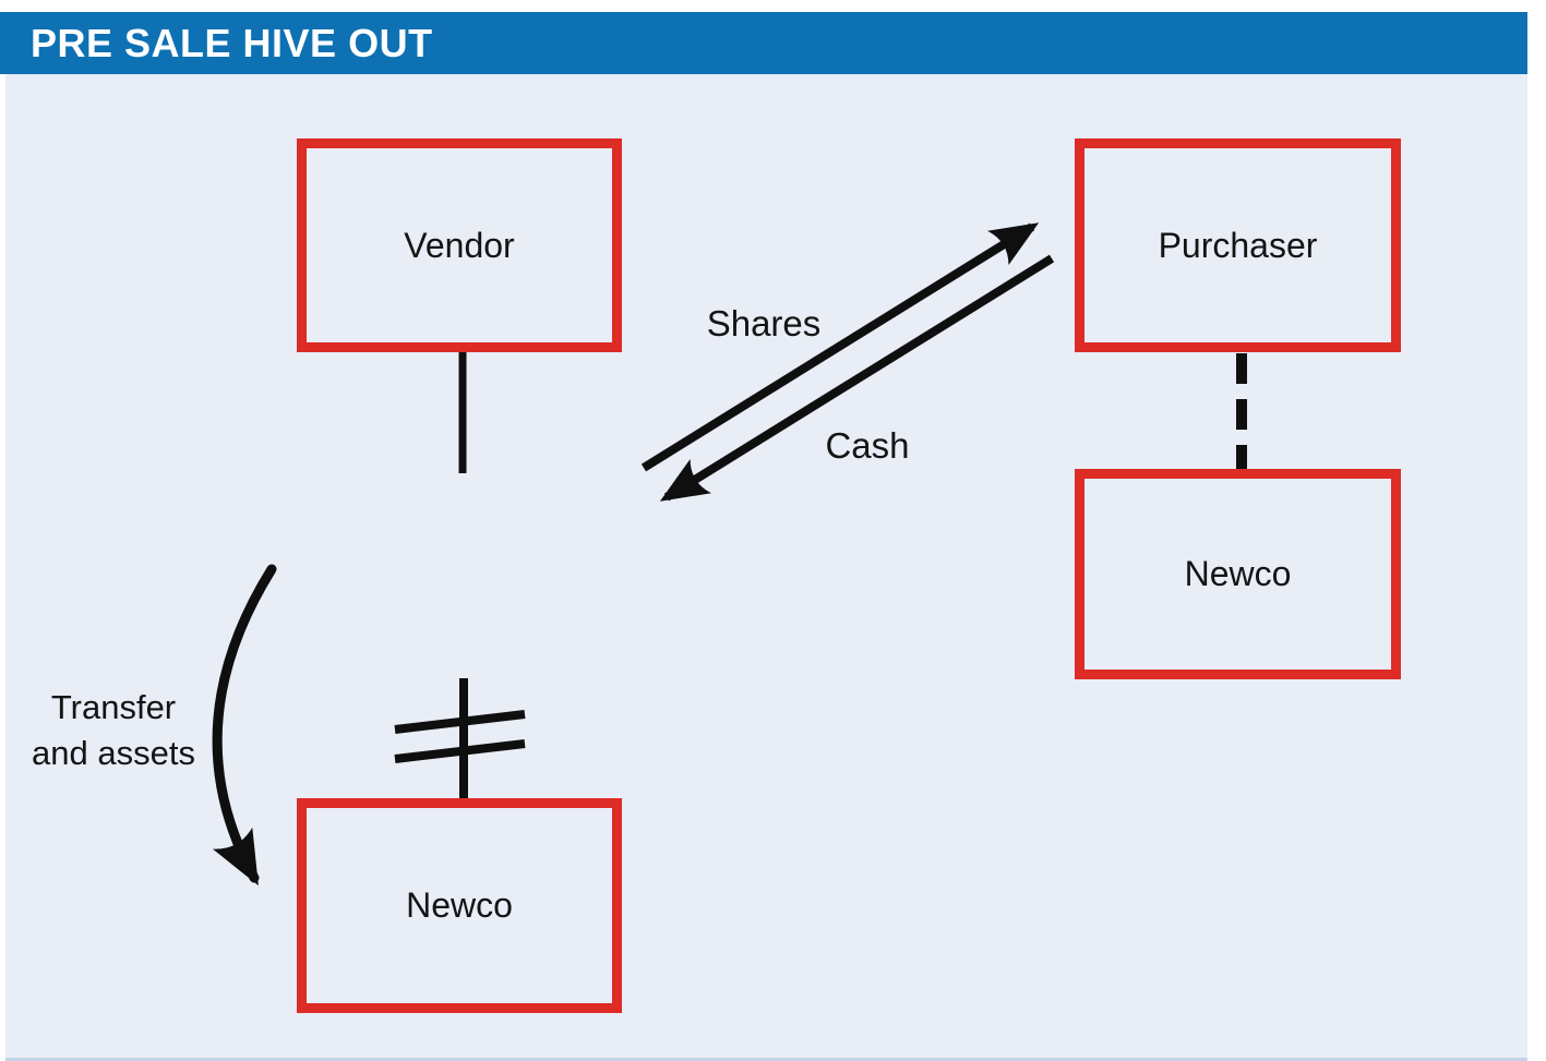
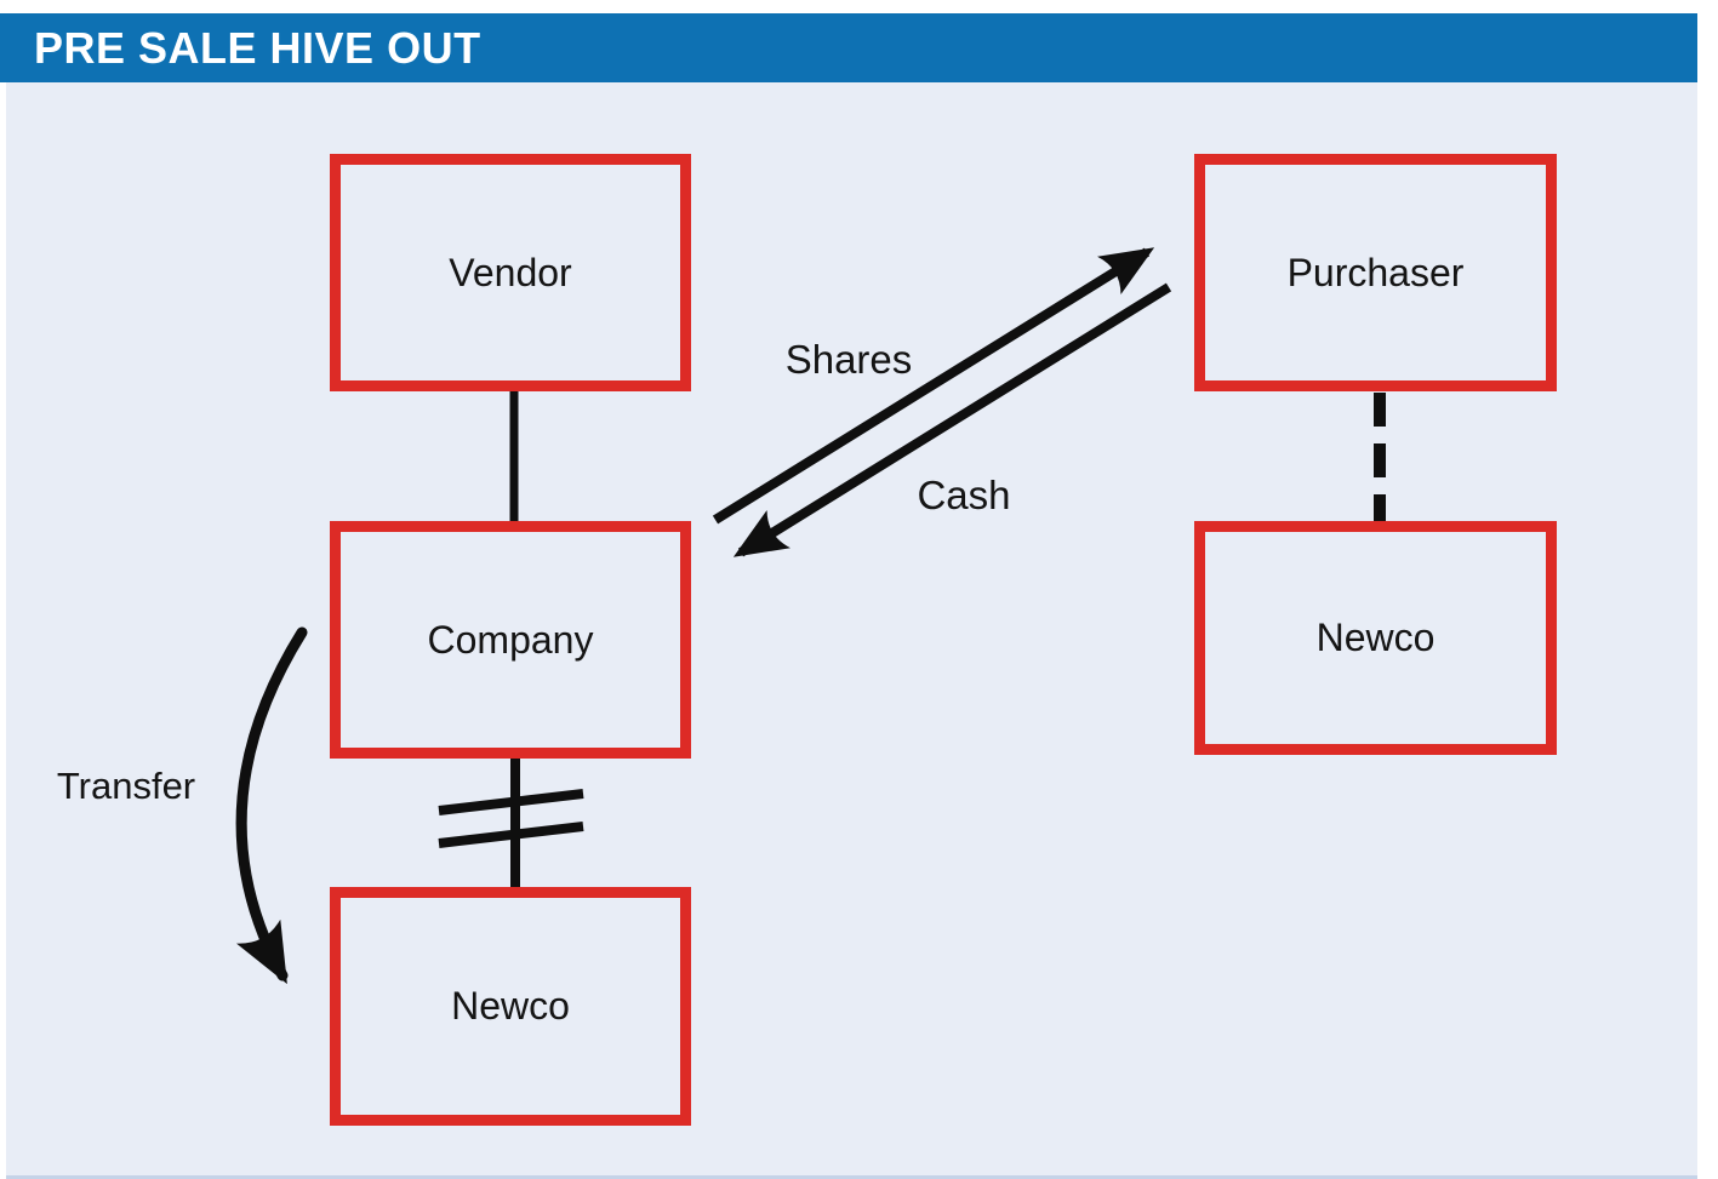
  PRE SALE HIVE OUT
  Vendor
  Purchaser
+ Company
  Newco
  Newco
  Shares
  Cash
  Transfer
- and assets
